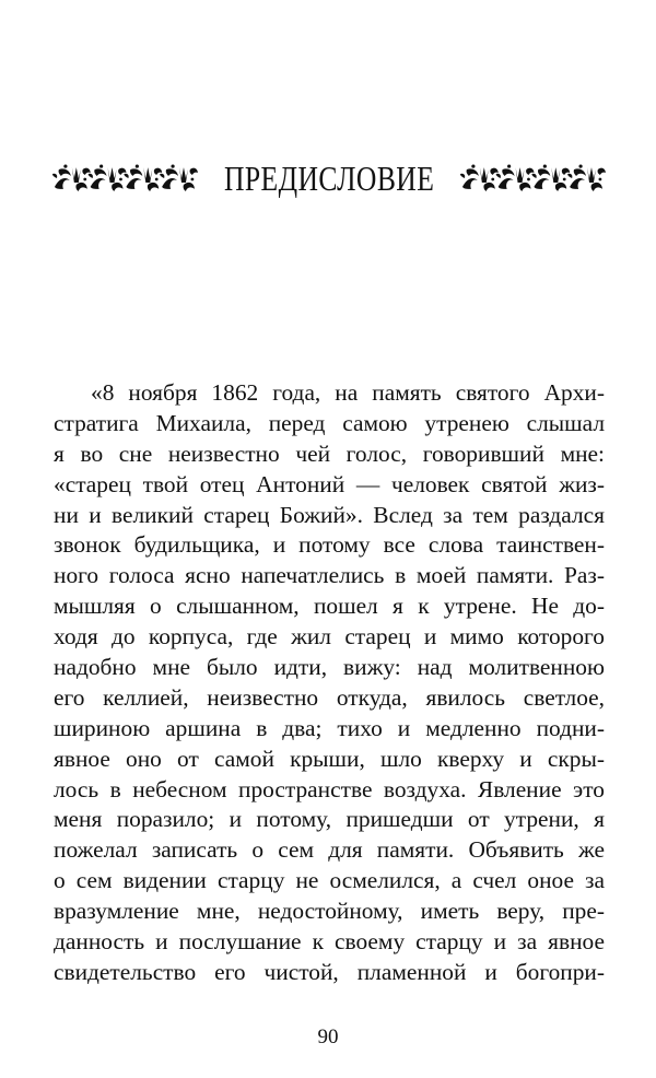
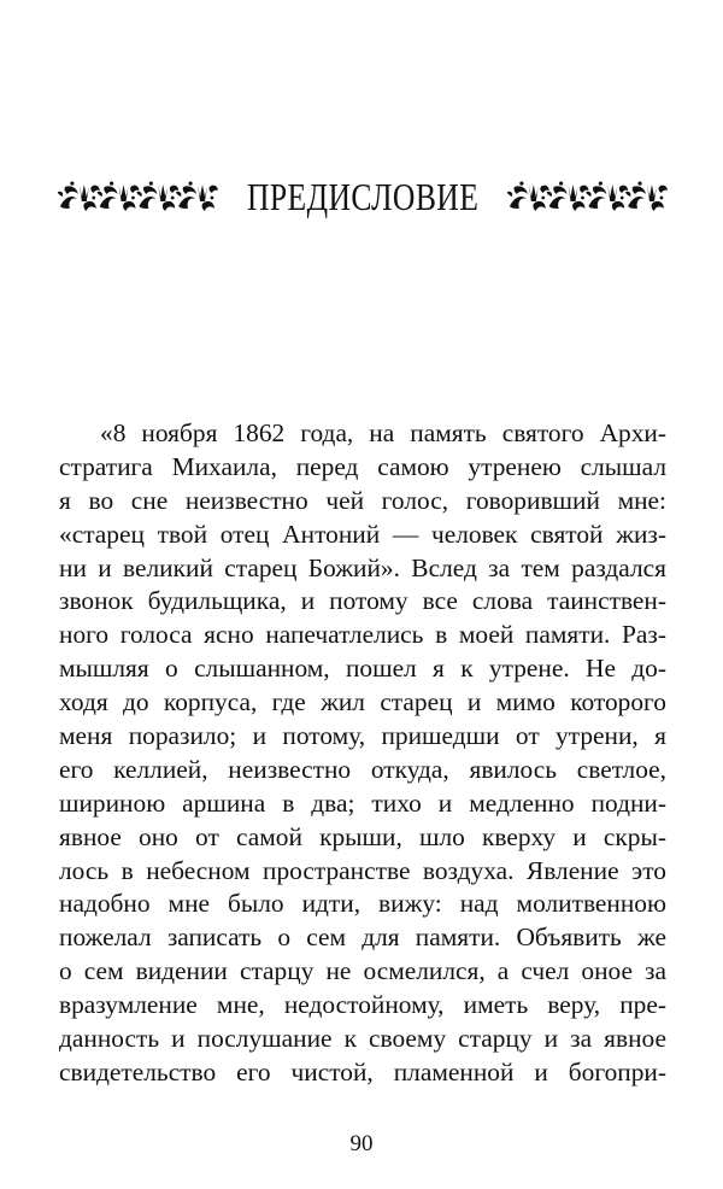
  ПРЕДИСЛОВИЕ
  «8 ноября 1862 года, на память святого Архи-
  стратига Михаила, перед самою утренею слышал
  я во сне неизвестно чей голос, говоривший мне:
  «старец твой отец Антоний — человек святой жиз-
  ни и великий старец Божий». Вслед за тем раздался
  звонок будильщика, и потому все слова таинствен-
  ного голоса ясно напечатлелись в моей памяти. Раз-
  мышляя о слышанном, пошел я к утрене. Не до-
  ходя до корпуса, где жил старец и мимо которого
- надобно мне было идти, вижу: над молитвенною
+ меня поразило; и потому, пришедши от утрени, я
  его келлией, неизвестно откуда, явилось светлое,
  шириною аршина в два; тихо и медленно подни-
  явное оно от самой крыши, шло кверху и скры-
  лось в небесном пространстве воздуха. Явление это
- меня поразило; и потому, пришедши от утрени, я
+ надобно мне было идти, вижу: над молитвенною
  пожелал записать о сем для памяти. Объявить же
  о сем видении старцу не осмелился, а счел оное за
  вразумление мне, недостойному, иметь веру, пре-
  данность и послушание к своему старцу и за явное
  свидетельство его чистой, пламенной и богопри-
  90
